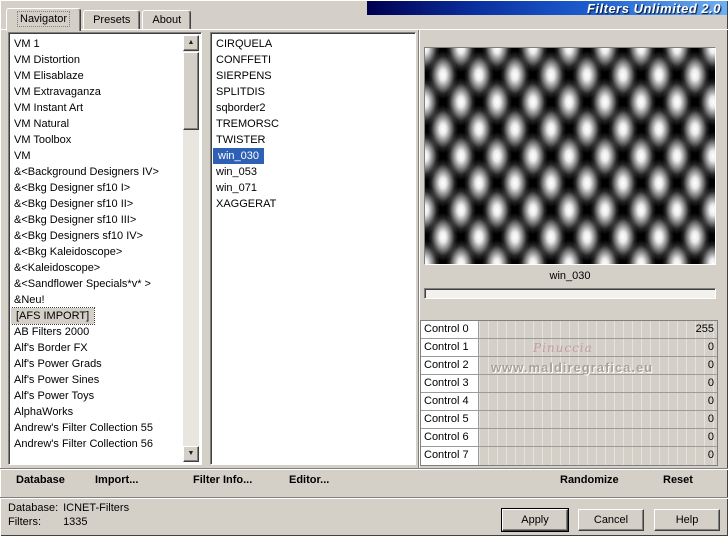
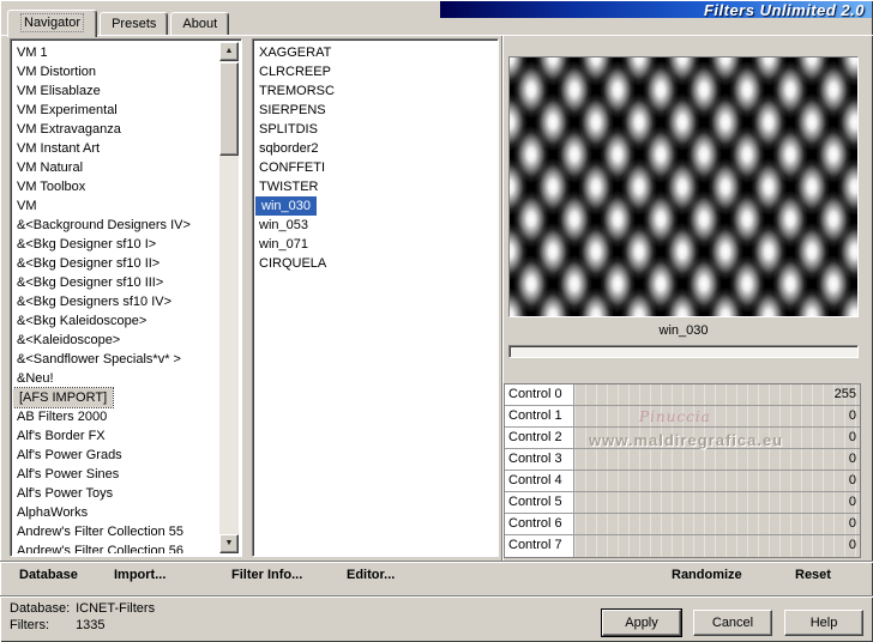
  Filters Unlimited 2.0
  Navigator
  Presets
  About
  VM 1
  VM Distortion
  VM Elisablaze
+ VM Experimental
  VM Extravaganza
  VM Instant Art
  VM Natural
  VM Toolbox
  VM
  &<Background Designers IV>
  &<Bkg Designer sf10 I>
  &<Bkg Designer sf10 II>
  &<Bkg Designer sf10 III>
  &<Bkg Designers sf10 IV>
  &<Bkg Kaleidoscope>
  &<Kaleidoscope>
  &<Sandflower Specials*v* >
  &Neu!
  [AFS IMPORT]
  AB Filters 2000
  Alf's Border FX
  Alf's Power Grads
  Alf's Power Sines
  Alf's Power Toys
  AlphaWorks
  Andrew's Filter Collection 55
  Andrew's Filter Collection 56
- CIRQUELA
+ XAGGERAT
+ CLRCREEP
- CONFFETI
+ TREMORSC
  SIERPENS
  SPLITDIS
  sqborder2
- TREMORSC
+ CONFFETI
  TWISTER
  win_030
  win_053
  win_071
- XAGGERAT
+ CIRQUELA
  win_030
  Control 0
  255
  Control 1
  0
  Control 2
  0
  Control 3
  0
  Control 4
  0
  Control 5
  0
  Control 6
  0
  Control 7
  0
  Pinuccia
  www.maldiregrafica.eu
  Database
  Import...
  Filter Info...
  Editor...
  Randomize
  Reset
  Database: ICNET-Filters
  Filters: 1335
  Apply
  Cancel
  Help
